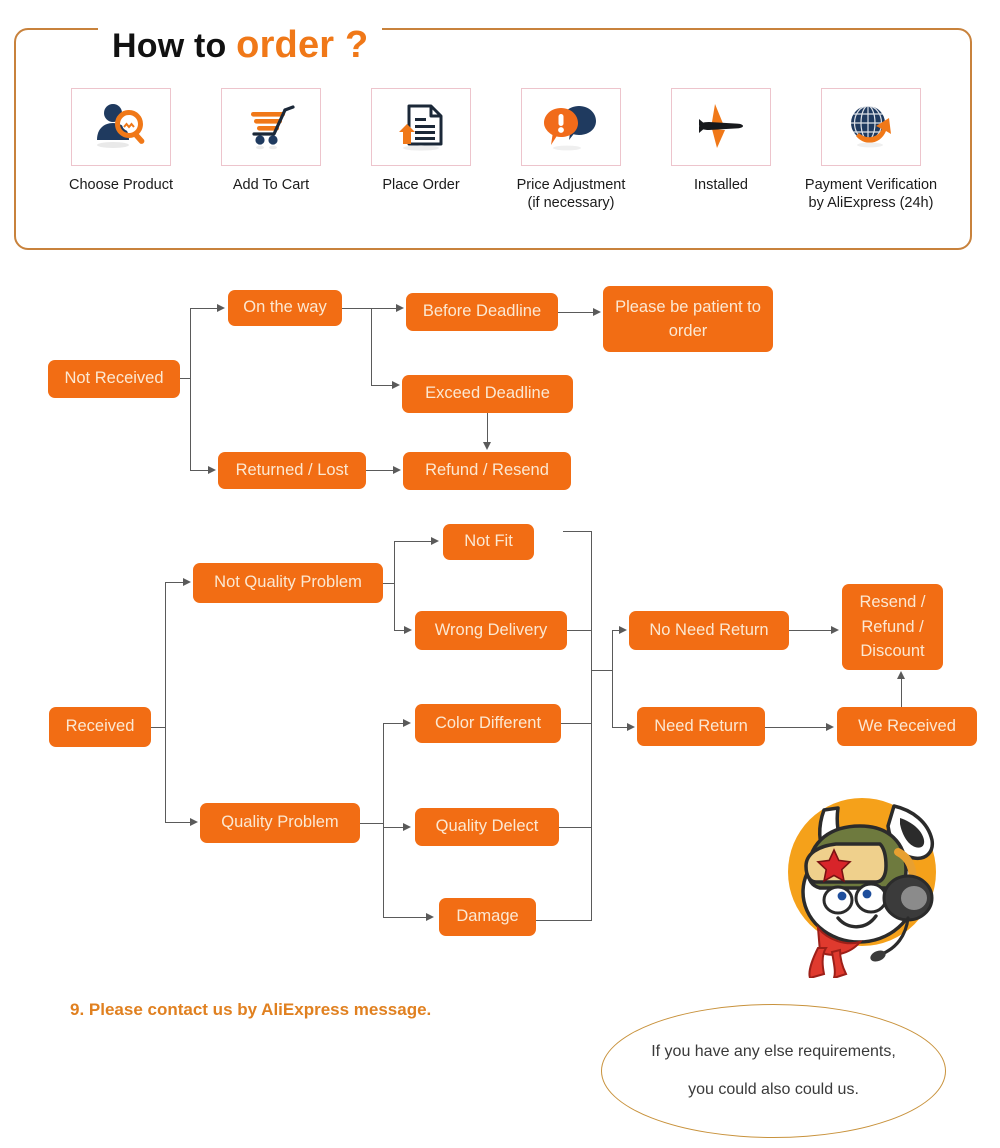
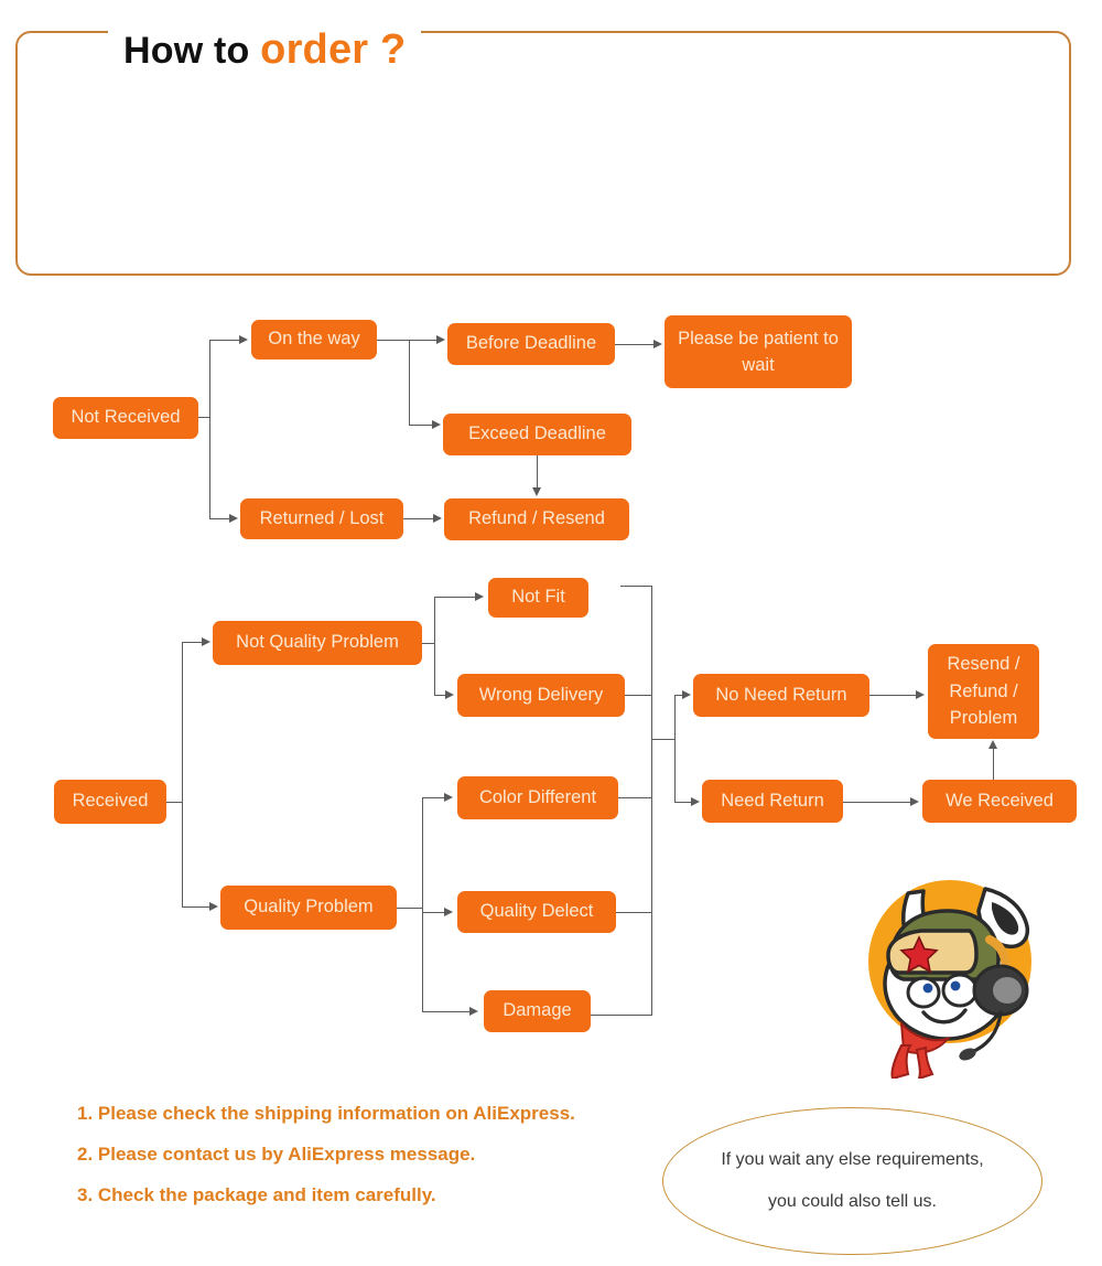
  How to order ?
- Choose Product
- Add To Cart
- Place Order
- Price Adjustment
- (if necessary)
- Installed
- Payment Verification
- by AliExpress (24h)
  Not Received
  On the way
  Returned / Lost
  Before Deadline
  Exceed Deadline
  Refund / Resend
- Please be patient to order
+ Please be patient to wait
  Received
  Not Quality Problem
  Quality Problem
  Not Fit
  Wrong Delivery
  Color Different
  Quality Delect
  Damage
  No Need Return
  Need Return
  We Received
- Resend / Refund / Discount
+ Resend / Refund / Problem
+ 1. Please check the shipping information on AliExpress.
- 9. Please contact us by AliExpress message.
+ 2. Please contact us by AliExpress message.
+ 3. Check the package and item carefully.
- If you have any else requirements,
+ If you wait any else requirements,
- you could also could us.
+ you could also tell us.
